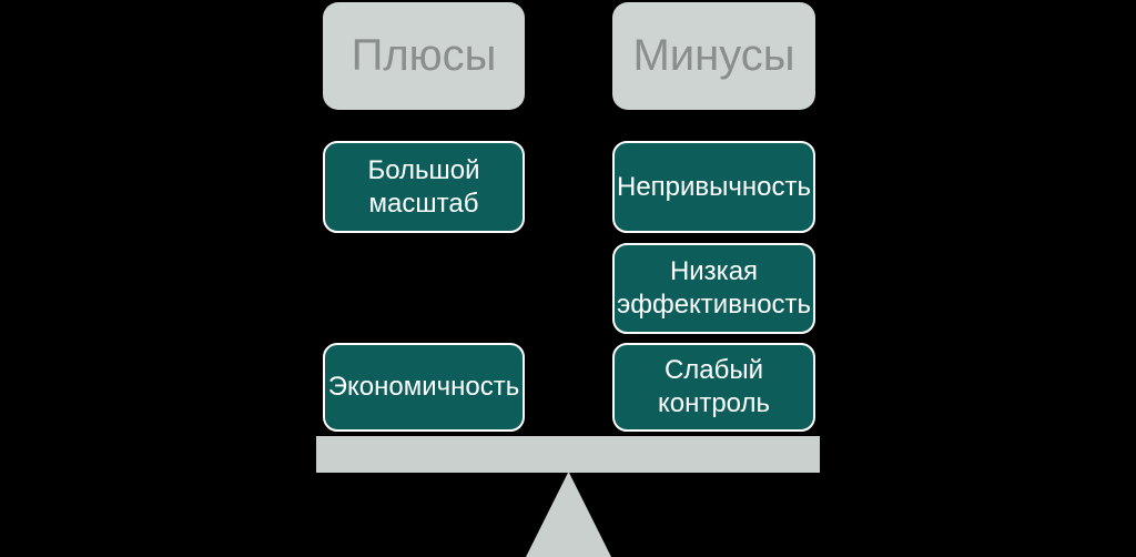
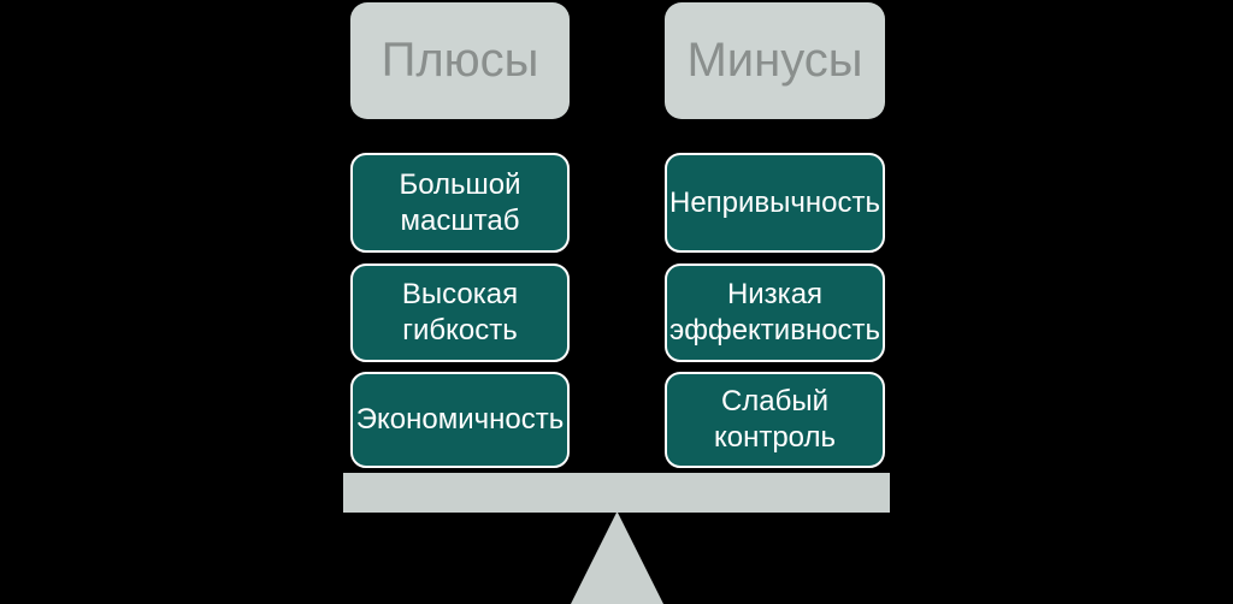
  Плюсы
  Минусы
  Большой
  масштаб
+ Высокая
+ гибкость
  Экономичность
  Непривычность
  Низкая
  эффективность
  Слабый
  контроль
